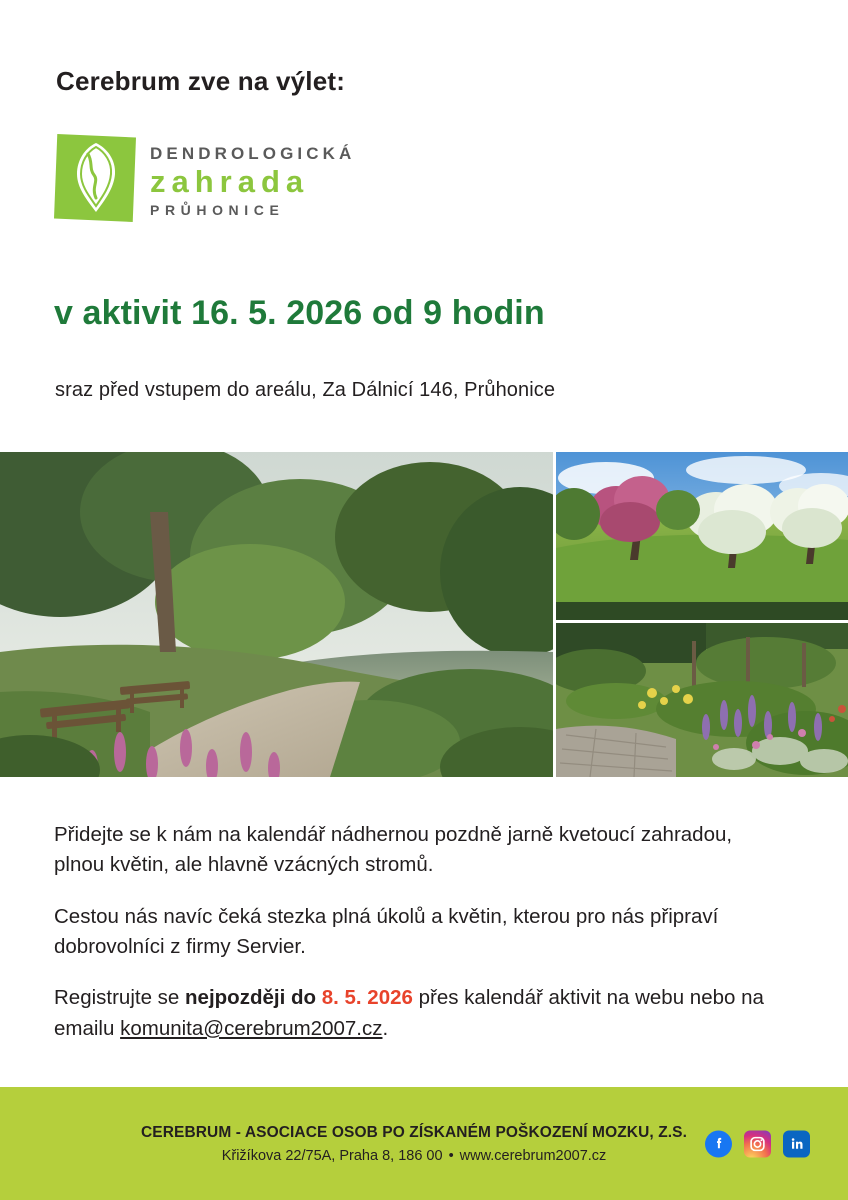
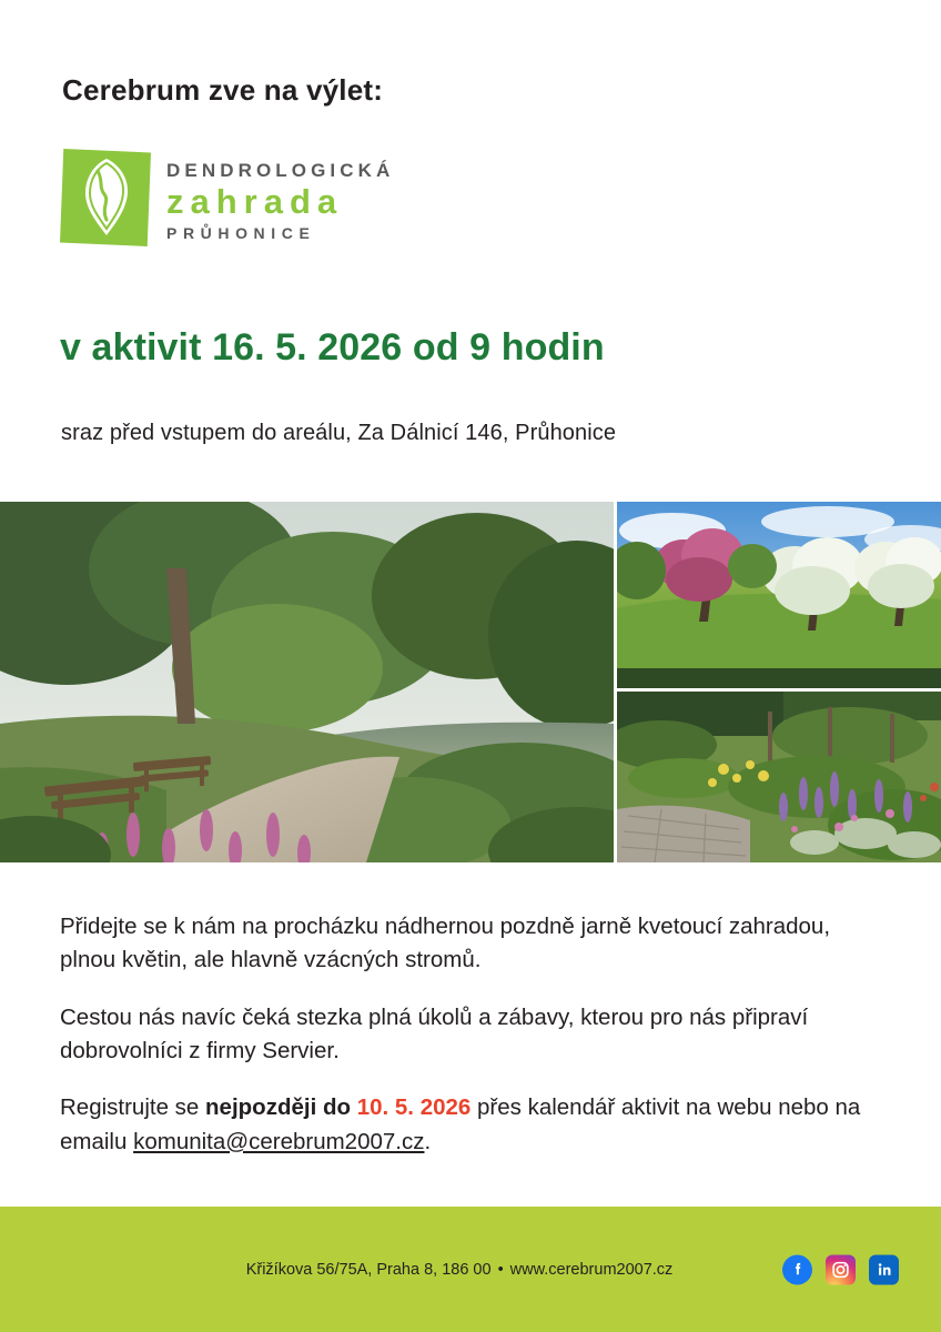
  Cerebrum zve na výlet:
  DENDROLOGICKÁ
  zahrada
  PRŮHONICE
  v aktivit 16. 5. 2026 od 9 hodin
  sraz před vstupem do areálu, Za Dálnicí 146, Průhonice
- Přidejte se k nám na kalendář nádhernou pozdně jarně kvetoucí zahradou, plnou květin, ale hlavně vzácných stromů.
+ Přidejte se k nám na procházku nádhernou pozdně jarně kvetoucí zahradou, plnou květin, ale hlavně vzácných stromů.
- Cestou nás navíc čeká stezka plná úkolů a květin, kterou pro nás připraví dobrovolníci z firmy Servier.
+ Cestou nás navíc čeká stezka plná úkolů a zábavy, kterou pro nás připraví dobrovolníci z firmy Servier.
- Registrujte se nejpozději do 8. 5. 2026 přes kalendář aktivit na webu nebo na emailu komunita@cerebrum2007.cz.
+ Registrujte se nejpozději do 10. 5. 2026 přes kalendář aktivit na webu nebo na emailu komunita@cerebrum2007.cz.
- CEREBRUM - ASOCIACE OSOB PO ZÍSKANÉM POŠKOZENÍ MOZKU, Z.S.
- Křižíkova 22/75A, Praha 8, 186 00 • www.cerebrum2007.cz
+ Křižíkova 56/75A, Praha 8, 186 00 • www.cerebrum2007.cz
